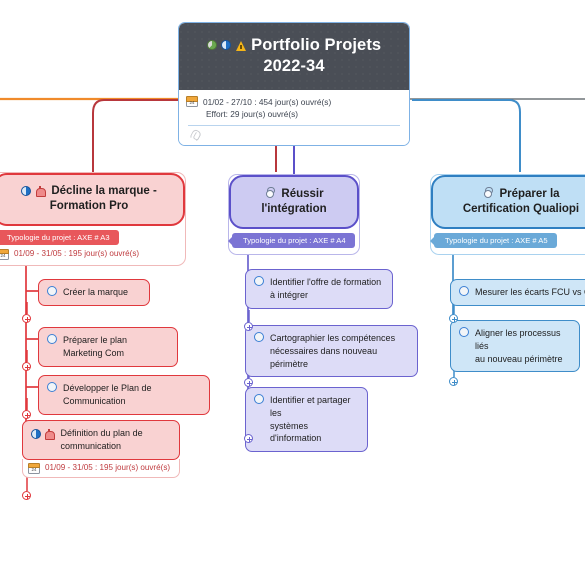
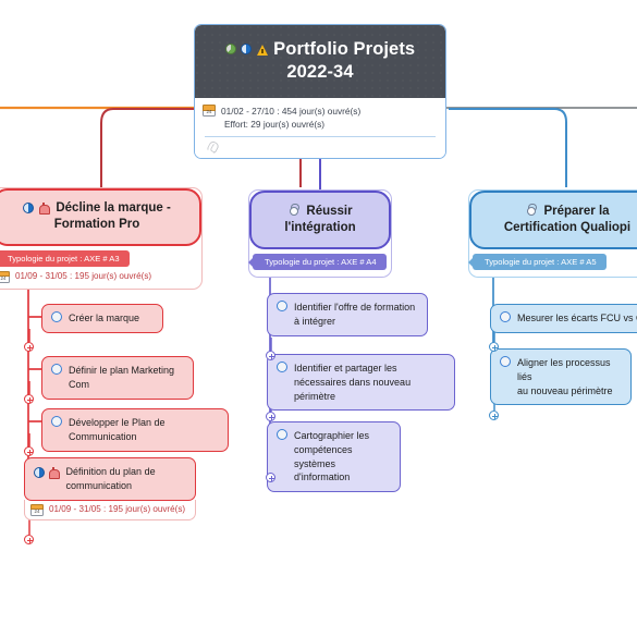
  Portfolio Projets
  2022-34
  01/02 - 27/10 : 454 jour(s) ouvré(s)
  Effort: 29 jour(s) ouvré(s)
  Décline la marque -
  Formation Pro
  Typologie du projet : AXE # A3
  01/09 - 31/05 : 195 jour(s) ouvré(s)
  Créer la marque
- Préparer le plan Marketing Com
+ Définir le plan Marketing Com
  Développer le Plan de Communication
  Définition du plan de
  communication
  01/09 - 31/05 : 195 jour(s) ouvré(s)
  Réussir
  l'intégration
  Typologie du projet : AXE # A4
  Identifier l'offre de formation
  à intégrer
- Cartographier les compétences
+ Identifier et partager les
  nécessaires dans nouveau périmètre
- Identifier et partager les
+ Cartographier les compétences
  systèmes d'information
  Préparer la
  Certification Qualiopi
  Typologie du projet : AXE # A5
  Mesurer les écarts FCU vs
  Aligner les processus liés
  au nouveau périmètre
